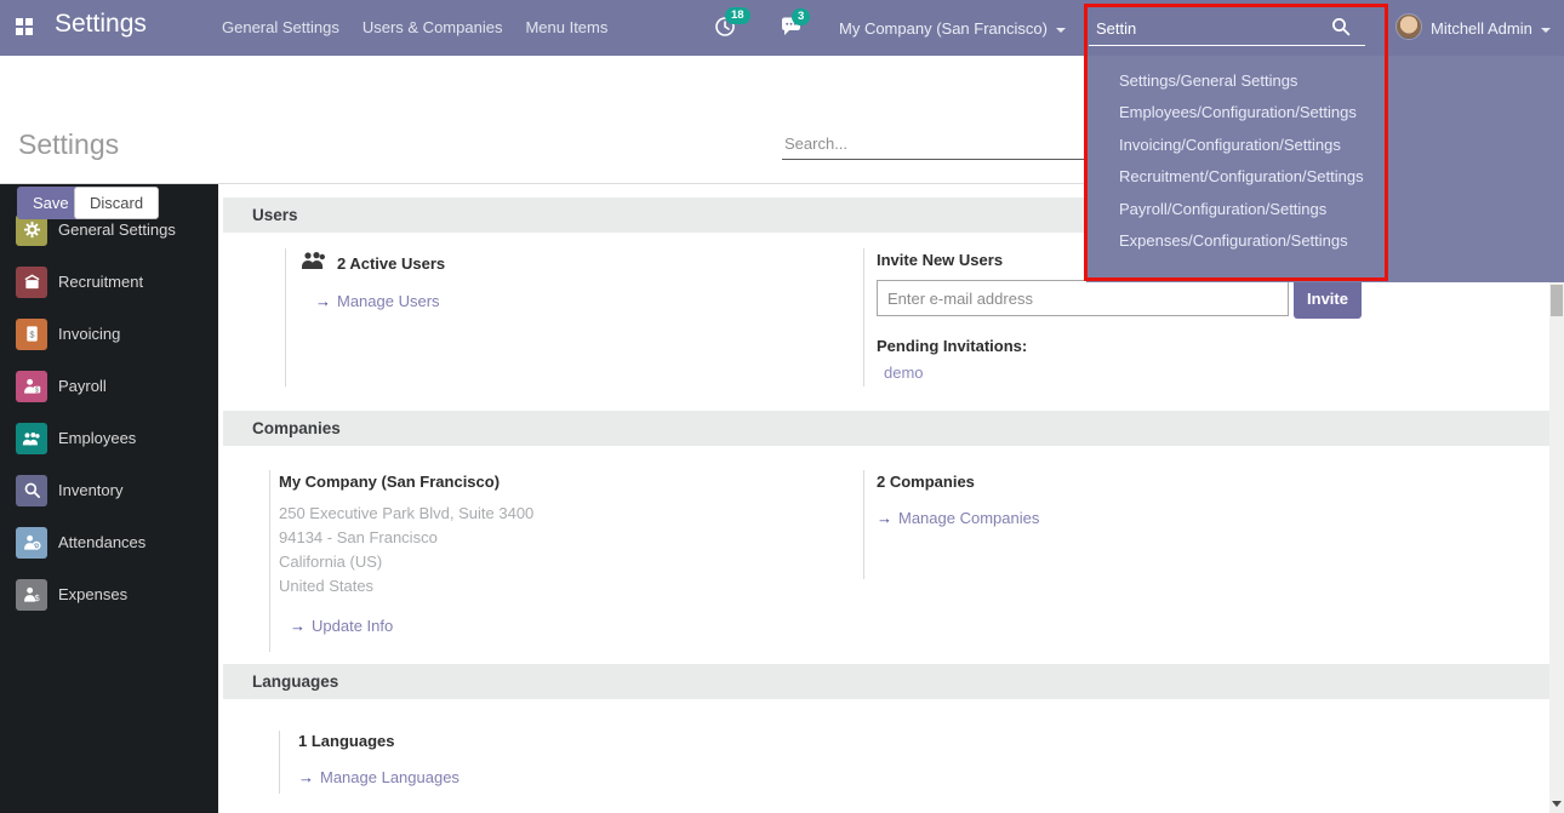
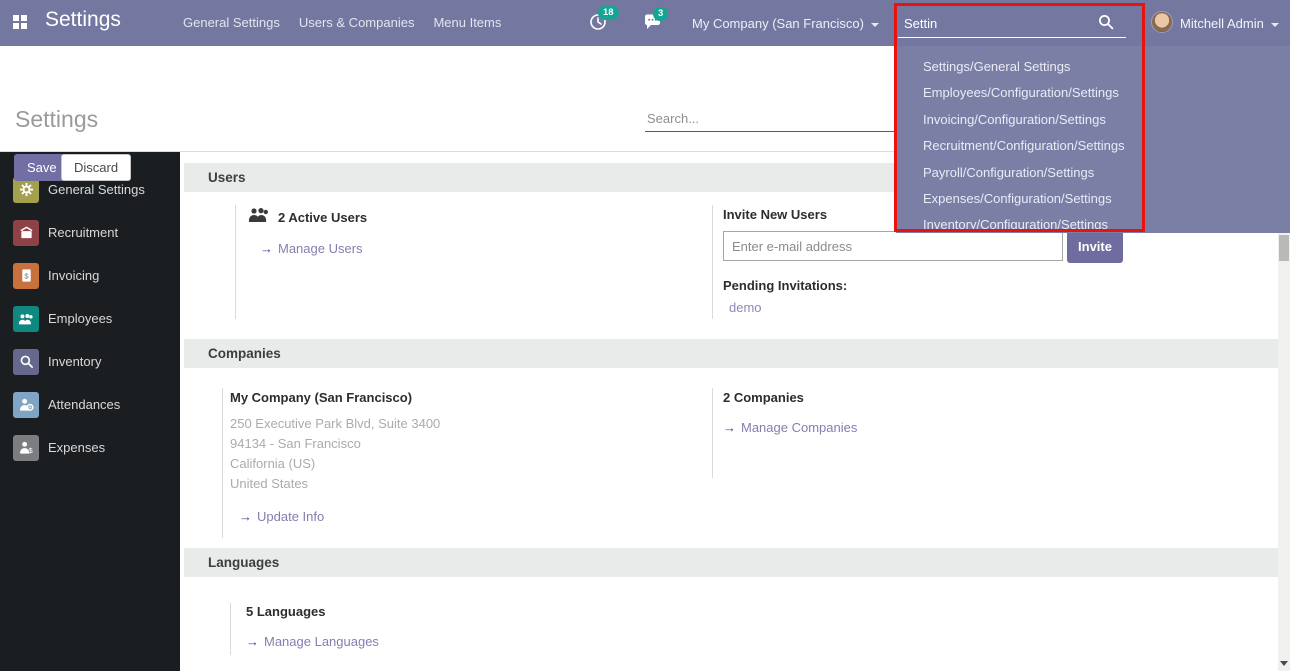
  Settings
  General Settings
  Users & Companies
  Menu Items
  18
  3
  My Company (San Francisco)
  Settin
  Mitchell Admin
  Settings/General Settings
  Employees/Configuration/Settings
  Invoicing/Configuration/Settings
  Recruitment/Configuration/Settings
  Payroll/Configuration/Settings
  Expenses/Configuration/Settings
+ Inventory/Configuration/Settings
  Settings
  Save
  Discard
  Search...
  General Settings
  Recruitment
  $
  Invoicing
- Payroll
  Employees
  Inventory
  Attendances
  $
  Expenses
  Users
  2 Active Users
  → Manage Users
  Invite New Users
  Enter e-mail address
  Invite
  Pending Invitations:
  demo
  Companies
  My Company (San Francisco)
  250 Executive Park Blvd, Suite 3400
  94134 - San Francisco
  California (US)
  United States
  → Update Info
  2 Companies
  → Manage Companies
  Languages
- 1 Languages
+ 5 Languages
  → Manage Languages
